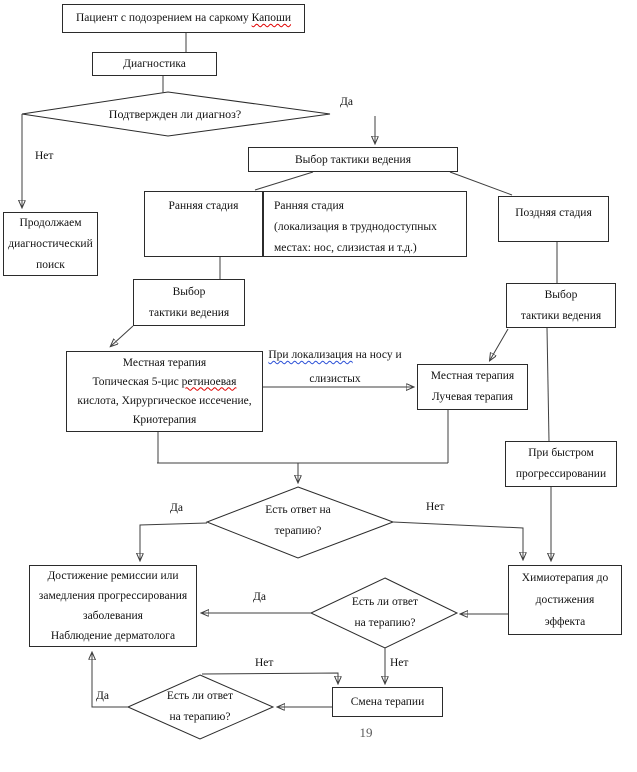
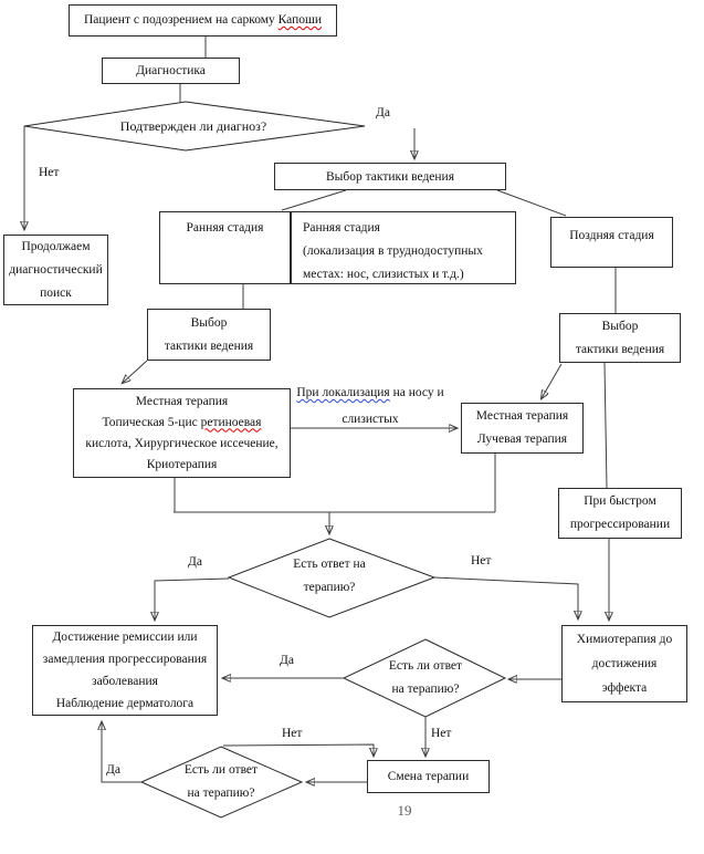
  Пациент с подозрением на саркому Капоши
  Диагностика
  Продолжаем
  диагностический
  поиск
  Выбор тактики ведения
  Ранняя стадия
  Ранняя стадия
  (локализация в труднодоступных
- местах: нос, слизистая и т.д.)
+ местах: нос, слизистых и т.д.)
  Поздняя стадия
  Выбор
  тактики ведения
  Выбор
  тактики ведения
  Местная терапия
  Топическая 5-цис ретиноевая
  кислота, Хирургическое иссечение,
  Криотерапия
  При локализация на носу и
  слизистых
  Местная терапия
  Лучевая терапия
  При быстром
  прогрессировании
  Достижение ремиссии или
  замедления прогрессирования
  заболевания
  Наблюдение дерматолога
  Химиотерапия до
  достижения
  эффекта
  Смена терапии
  Подтвержден ли диагноз?
  Есть ответ на
  терапию?
  Есть ли ответ
  на терапию?
  Есть ли ответ
  на терапию?
  Нет
  Да
  Да
  Нет
  Да
  Нет
  Нет
  Да
  19
